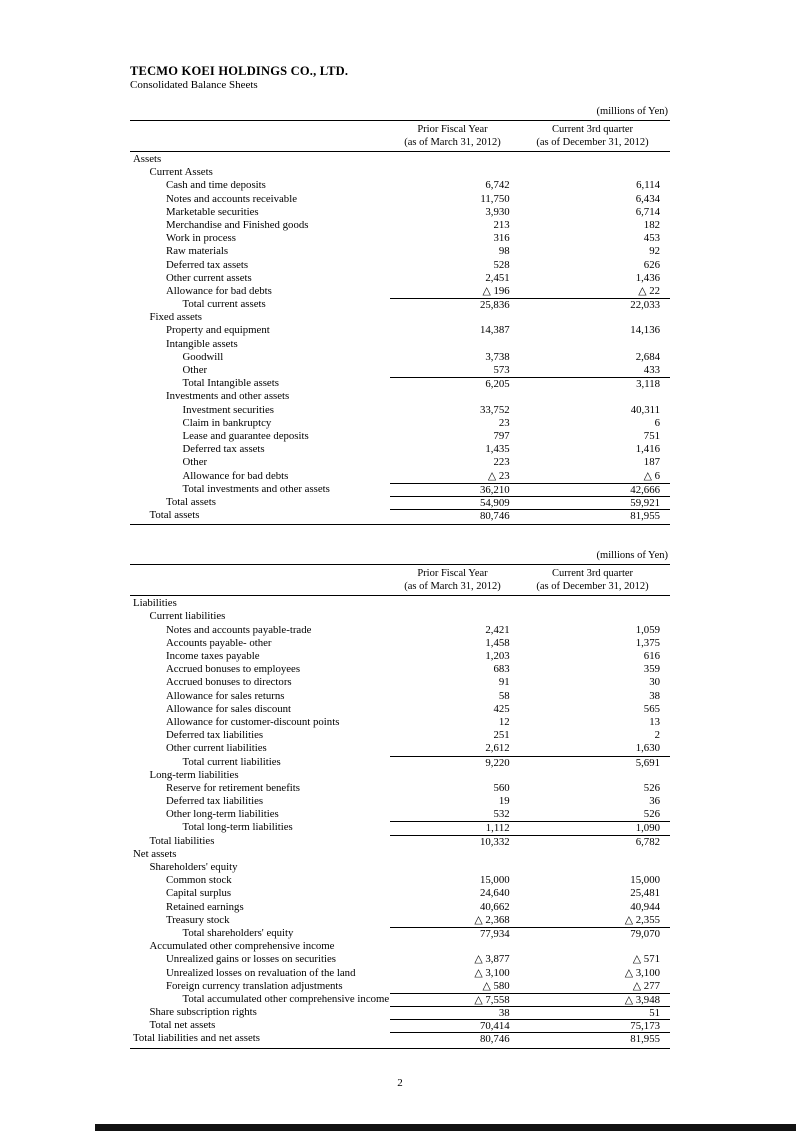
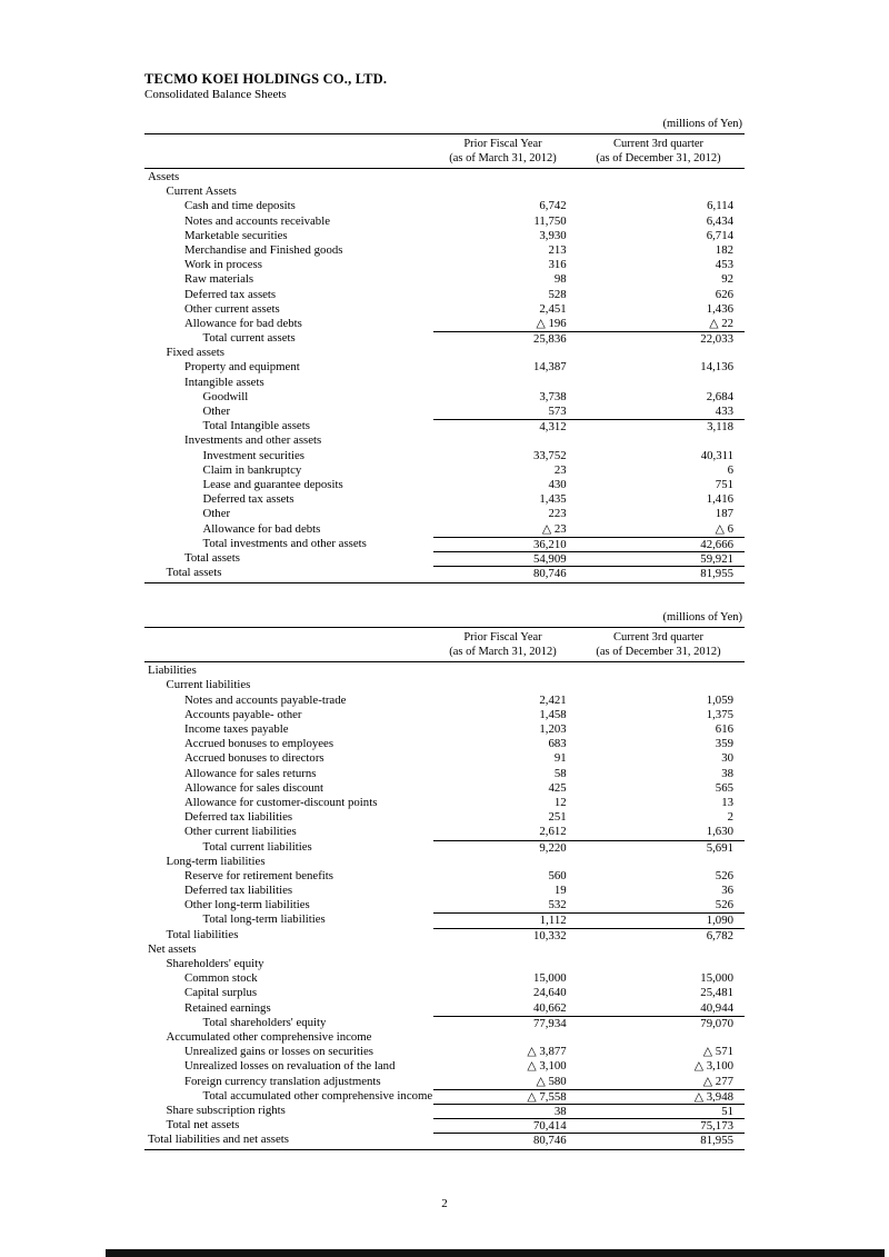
  TECMO KOEI HOLDINGS CO., LTD.
  Consolidated Balance Sheets
  (millions of Yen)
  Prior Fiscal Year
  (as of March 31, 2012)
  Current 3rd quarter
  (as of December 31, 2012)
  Assets
  Current Assets
  Cash and time deposits
  6,742
  6,114
  Notes and accounts receivable
  11,750
  6,434
  Marketable securities
  3,930
  6,714
  Merchandise and Finished goods
  213
  182
  Work in process
  316
  453
  Raw materials
  98
  92
  Deferred tax assets
  528
  626
  Other current assets
  2,451
  1,436
  Allowance for bad debts
  △ 196
  △ 22
  Total current assets
  25,836
  22,033
  Fixed assets
  Property and equipment
  14,387
  14,136
  Intangible assets
  Goodwill
  3,738
  2,684
  Other
  573
  433
  Total Intangible assets
- 6,205
+ 4,312
  3,118
  Investments and other assets
  Investment securities
  33,752
  40,311
  Claim in bankruptcy
  23
  6
  Lease and guarantee deposits
- 797
+ 430
  751
  Deferred tax assets
  1,435
  1,416
  Other
  223
  187
  Allowance for bad debts
  △ 23
  △ 6
  Total investments and other assets
  36,210
  42,666
  Total assets
  54,909
  59,921
  Total assets
  80,746
  81,955
  (millions of Yen)
  Prior Fiscal Year
  (as of March 31, 2012)
  Current 3rd quarter
  (as of December 31, 2012)
  Liabilities
  Current liabilities
  Notes and accounts payable-trade
  2,421
  1,059
  Accounts payable- other
  1,458
  1,375
  Income taxes payable
  1,203
  616
  Accrued bonuses to employees
  683
  359
  Accrued bonuses to directors
  91
  30
  Allowance for sales returns
  58
  38
  Allowance for sales discount
  425
  565
  Allowance for customer-discount points
  12
  13
  Deferred tax liabilities
  251
  2
  Other current liabilities
  2,612
  1,630
  Total current liabilities
  9,220
  5,691
  Long-term liabilities
  Reserve for retirement benefits
  560
  526
  Deferred tax liabilities
  19
  36
  Other long-term liabilities
  532
  526
  Total long-term liabilities
  1,112
  1,090
  Total liabilities
  10,332
  6,782
  Net assets
  Shareholders' equity
  Common stock
  15,000
  15,000
  Capital surplus
  24,640
  25,481
  Retained earnings
  40,662
  40,944
- Treasury stock
- △ 2,368
- △ 2,355
  Total shareholders' equity
  77,934
  79,070
  Accumulated other comprehensive income
  Unrealized gains or losses on securities
  △ 3,877
  △ 571
  Unrealized losses on revaluation of the land
  △ 3,100
  △ 3,100
  Foreign currency translation adjustments
  △ 580
  △ 277
  Total accumulated other comprehensive income
  △ 7,558
  △ 3,948
  Share subscription rights
  38
  51
  Total net assets
  70,414
  75,173
  Total liabilities and net assets
  80,746
  81,955
  2
